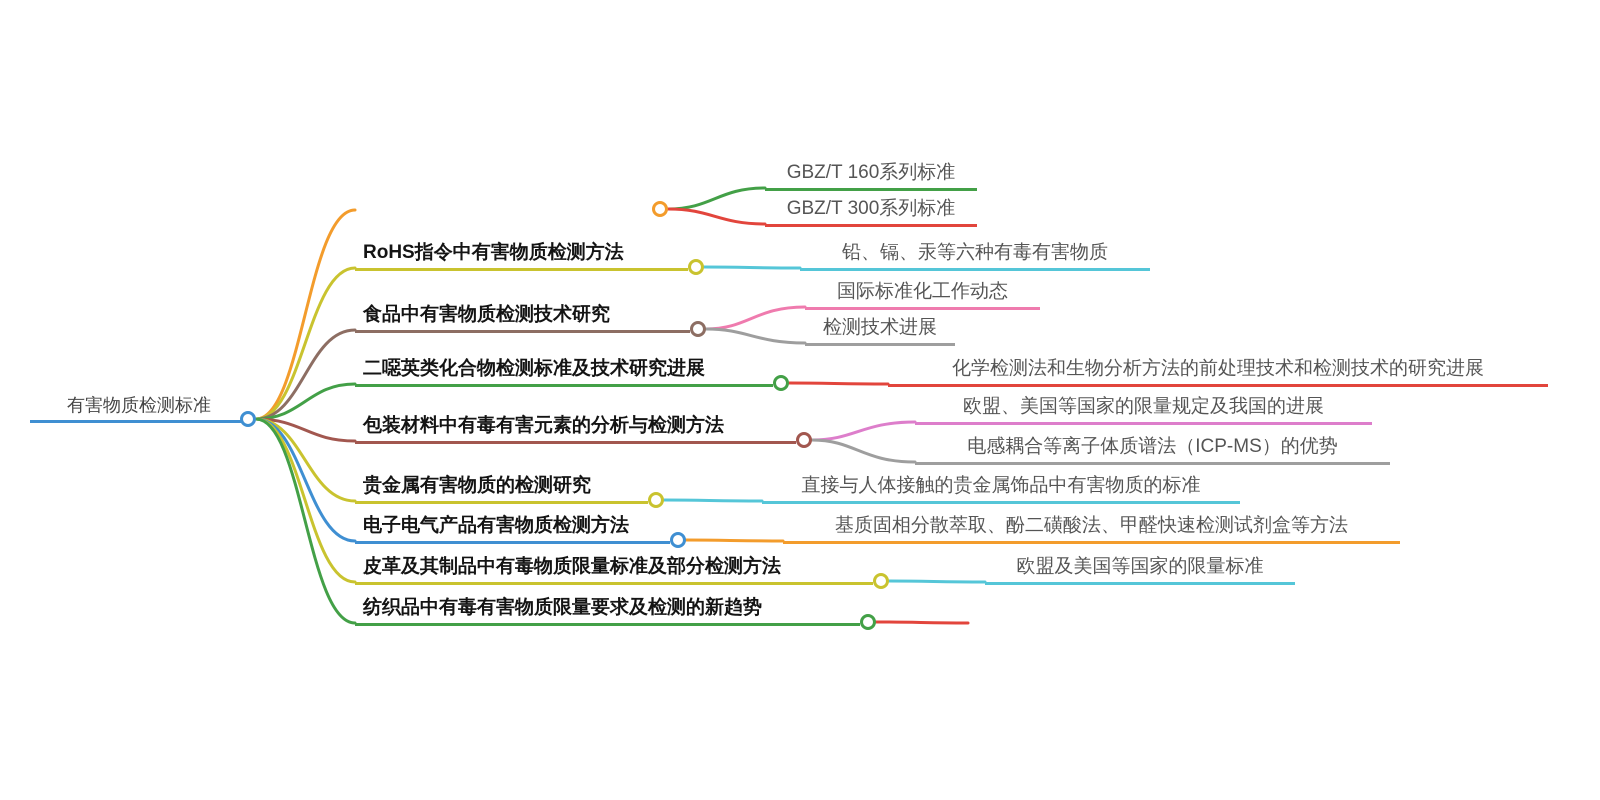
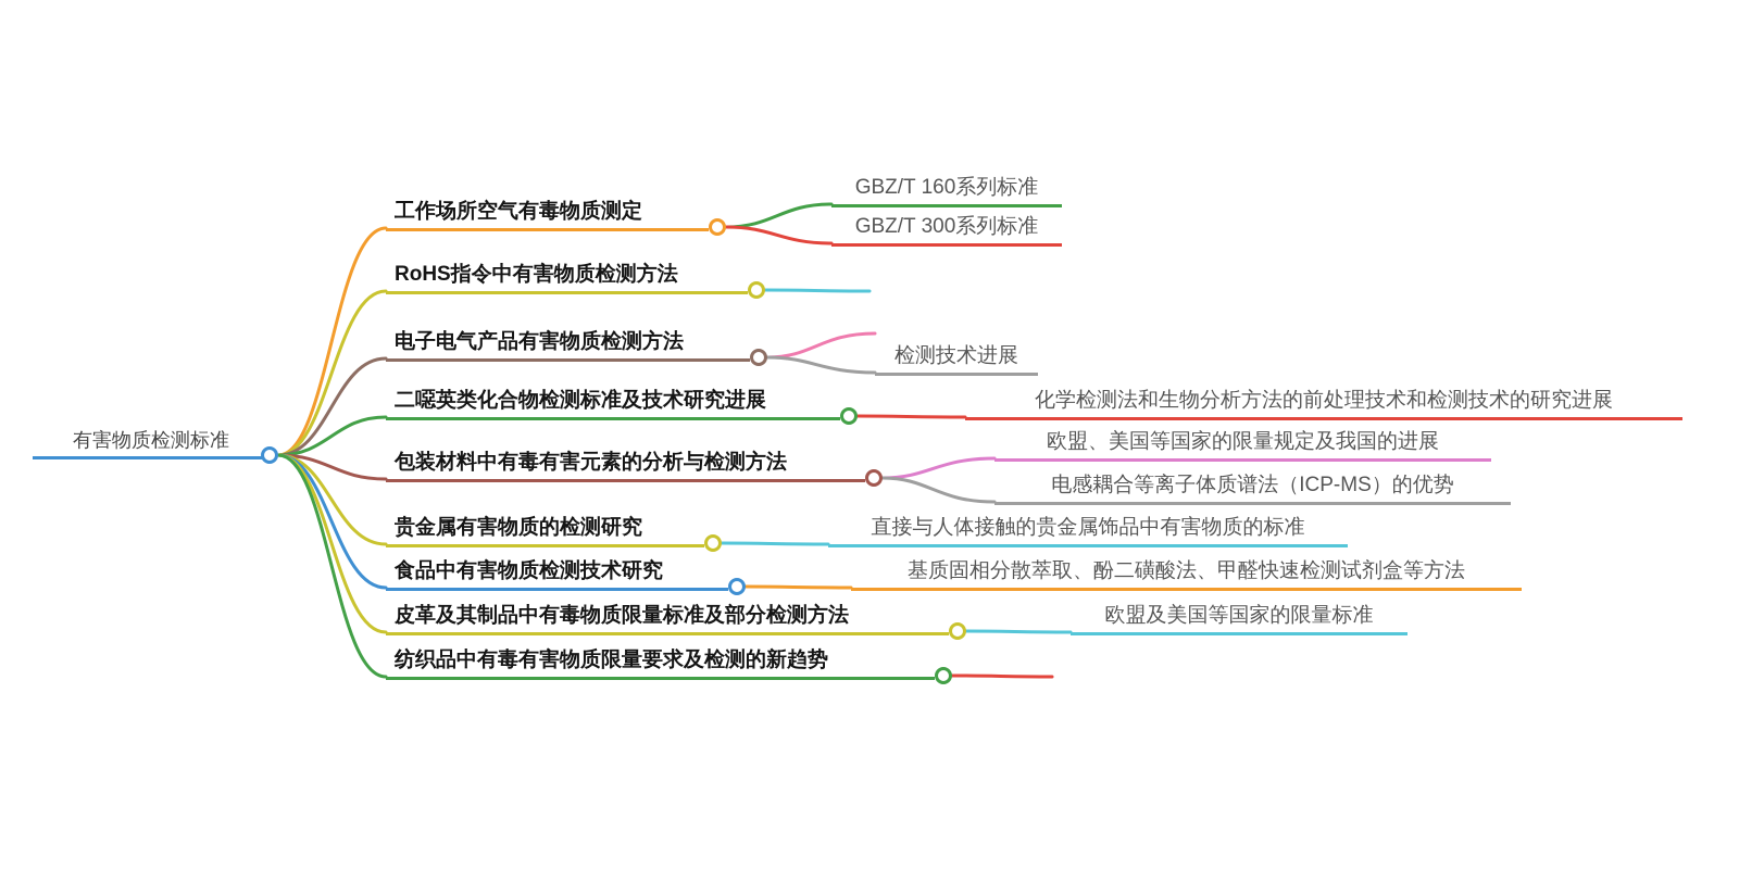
  有害物质检测标准
+ 工作场所空气有毒物质测定
  RoHS指令中有害物质检测方法
- 食品中有害物质检测技术研究
+ 电子电气产品有害物质检测方法
  二噁英类化合物检测标准及技术研究进展
  包装材料中有毒有害元素的分析与检测方法
  贵金属有害物质的检测研究
- 电子电气产品有害物质检测方法
+ 食品中有害物质检测技术研究
  皮革及其制品中有毒物质限量标准及部分检测方法
  纺织品中有毒有害物质限量要求及检测的新趋势
  GBZ/T 160系列标准
  GBZ/T 300系列标准
- 铅、镉、汞等六种有毒有害物质
- 国际标准化工作动态
  检测技术进展
  化学检测法和生物分析方法的前处理技术和检测技术的研究进展
  欧盟、美国等国家的限量规定及我国的进展
  电感耦合等离子体质谱法（ICP-MS）的优势
  直接与人体接触的贵金属饰品中有害物质的标准
  基质固相分散萃取、酚二磺酸法、甲醛快速检测试剂盒等方法
  欧盟及美国等国家的限量标准
